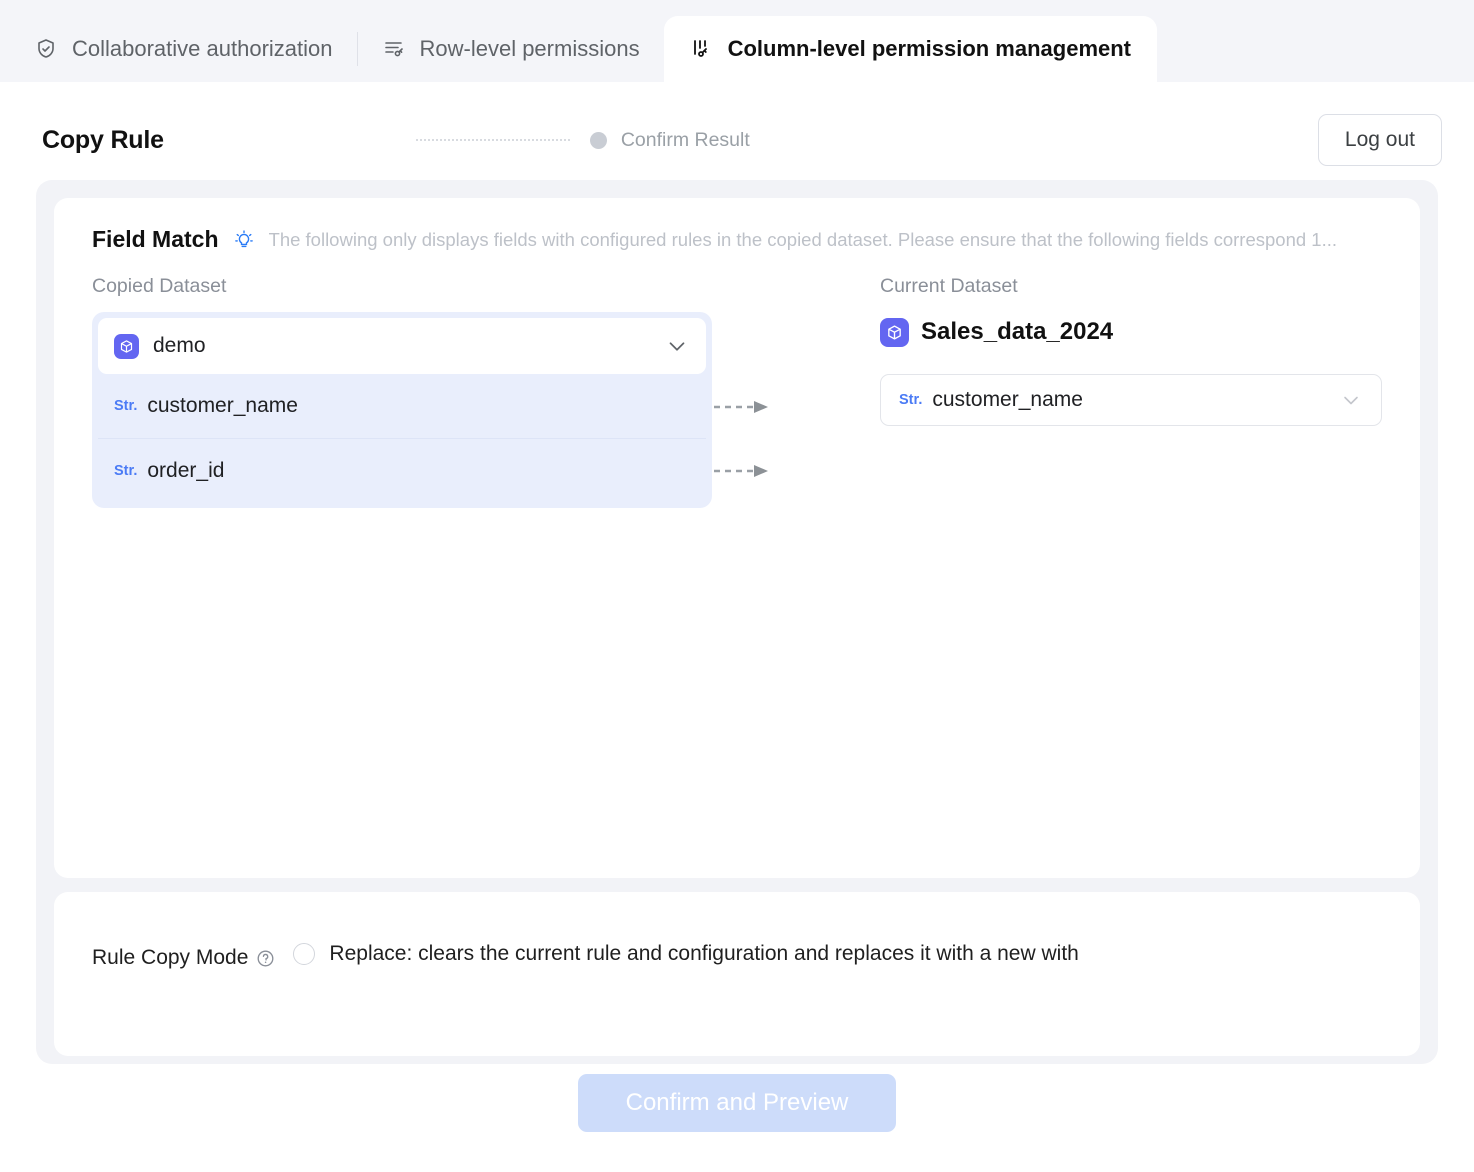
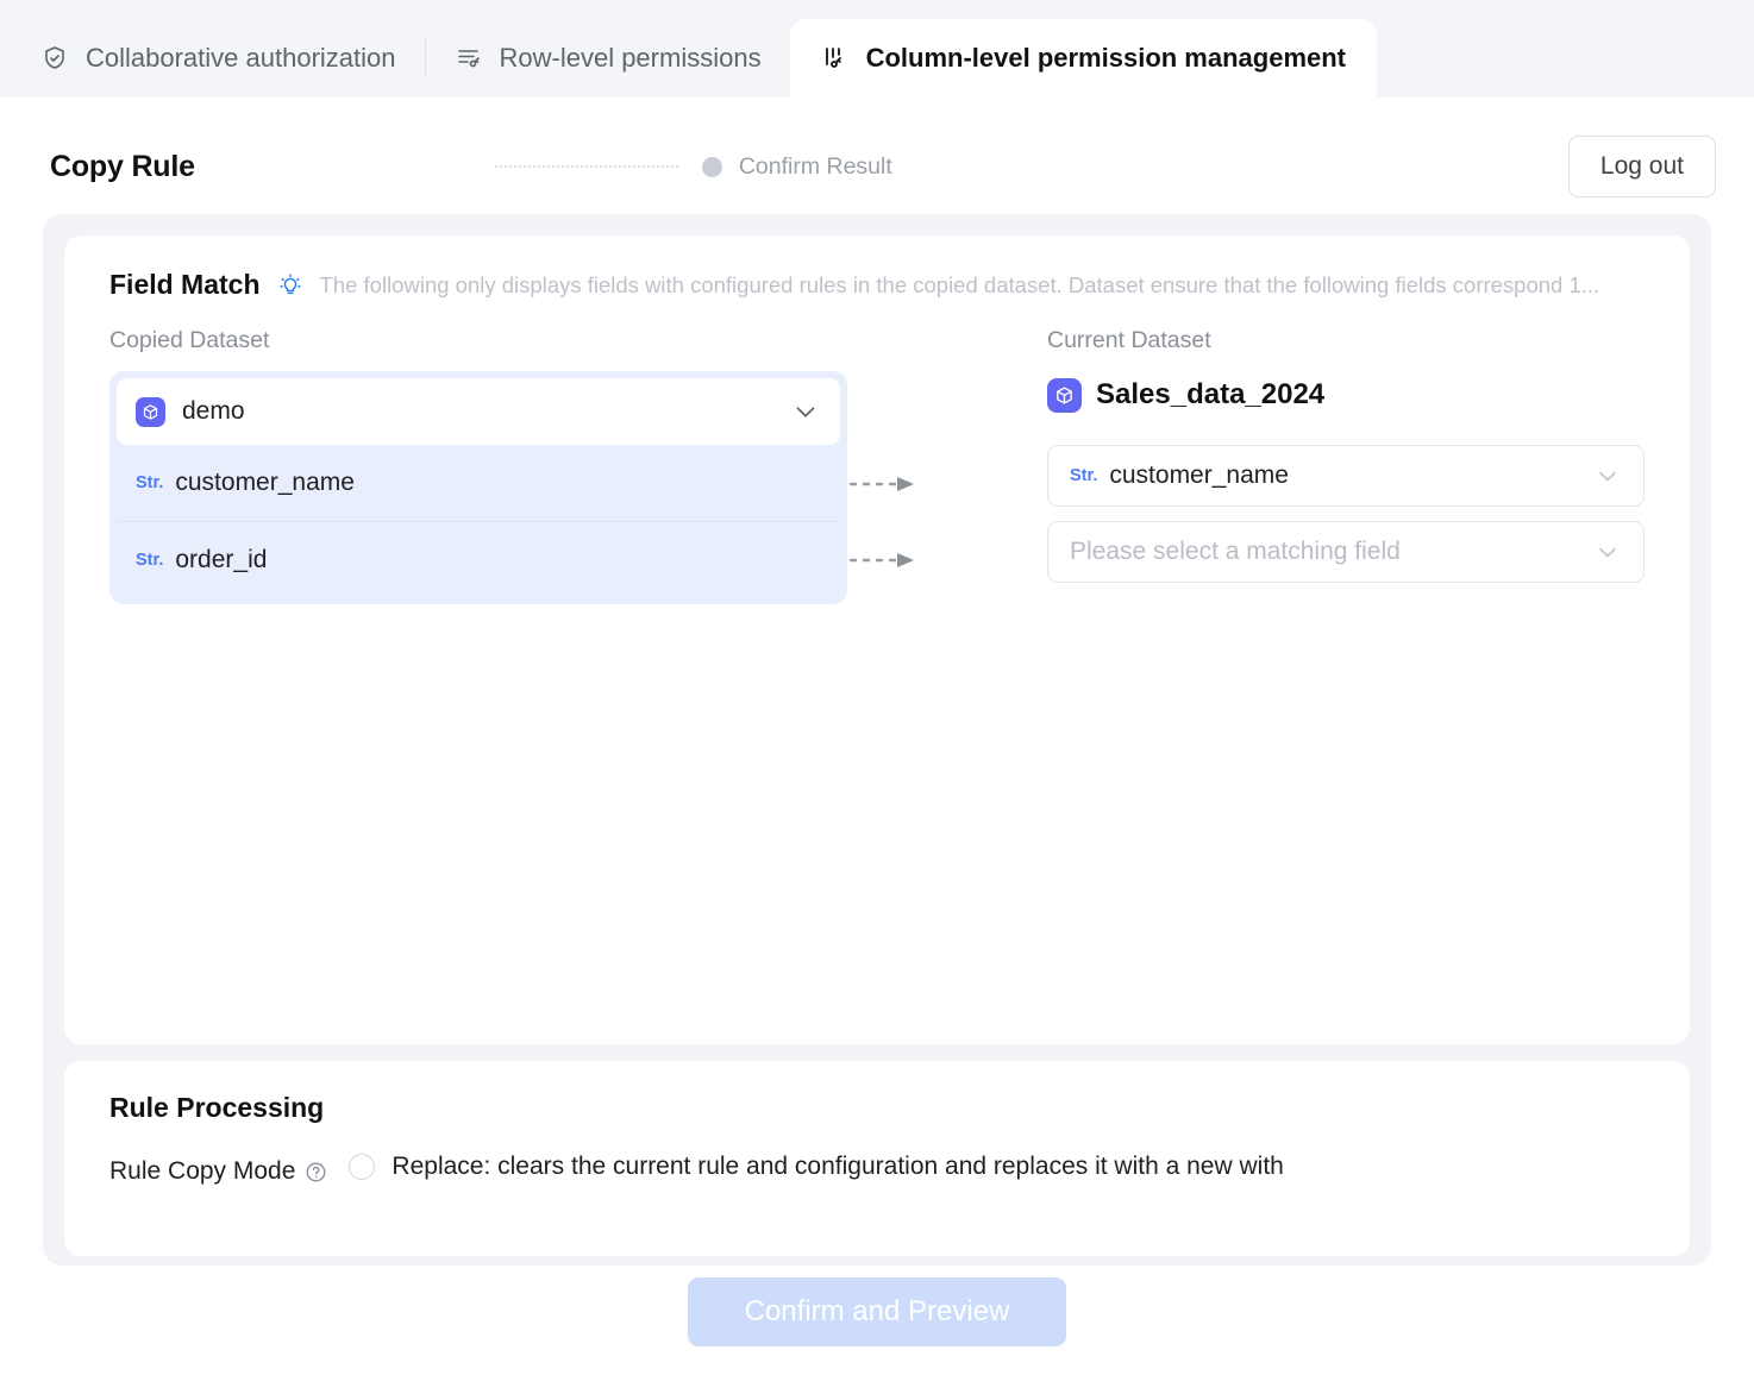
  Collaborative authorization
  Row-level permissions
  Column-level permission management
  Copy Rule
  Confirm Result
  Log out
  Field Match
- The following only displays fields with configured rules in the copied dataset. Please ensure that the following fields correspond 1...
+ The following only displays fields with configured rules in the copied dataset. Dataset ensure that the following fields correspond 1...
  Copied Dataset
  demo
  Str.
  customer_name
  Str.
  order_id
  Current Dataset
  Sales_data_2024
  Str.
  customer_name
+ Please select a matching field
+ Rule Processing
  Rule Copy Mode
  Replace: clears the current rule and configuration and replaces it with a new with
  Confirm and Preview
